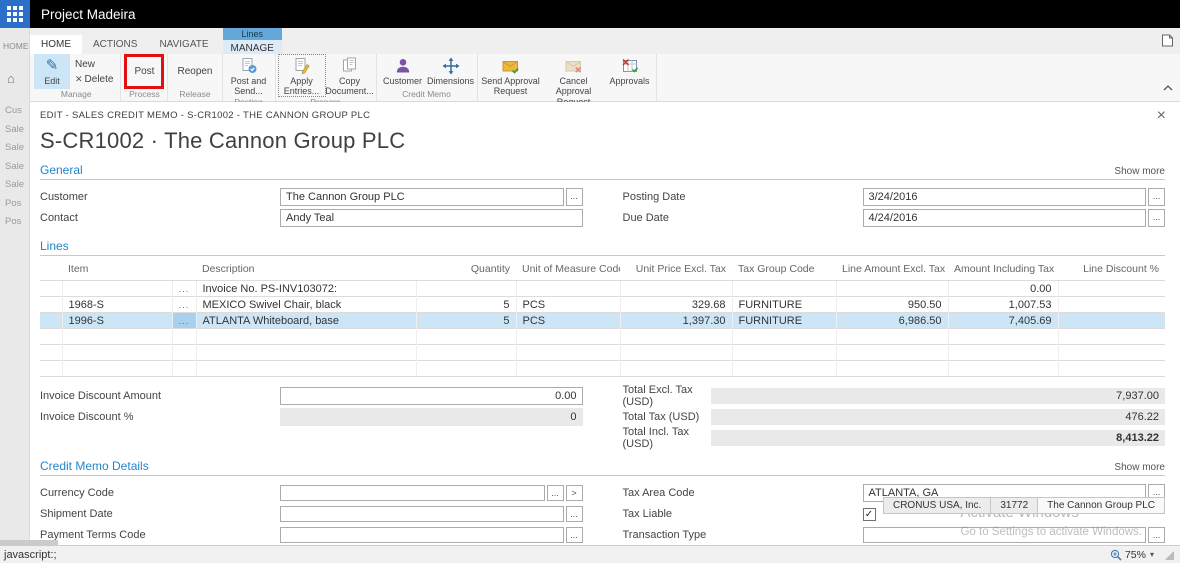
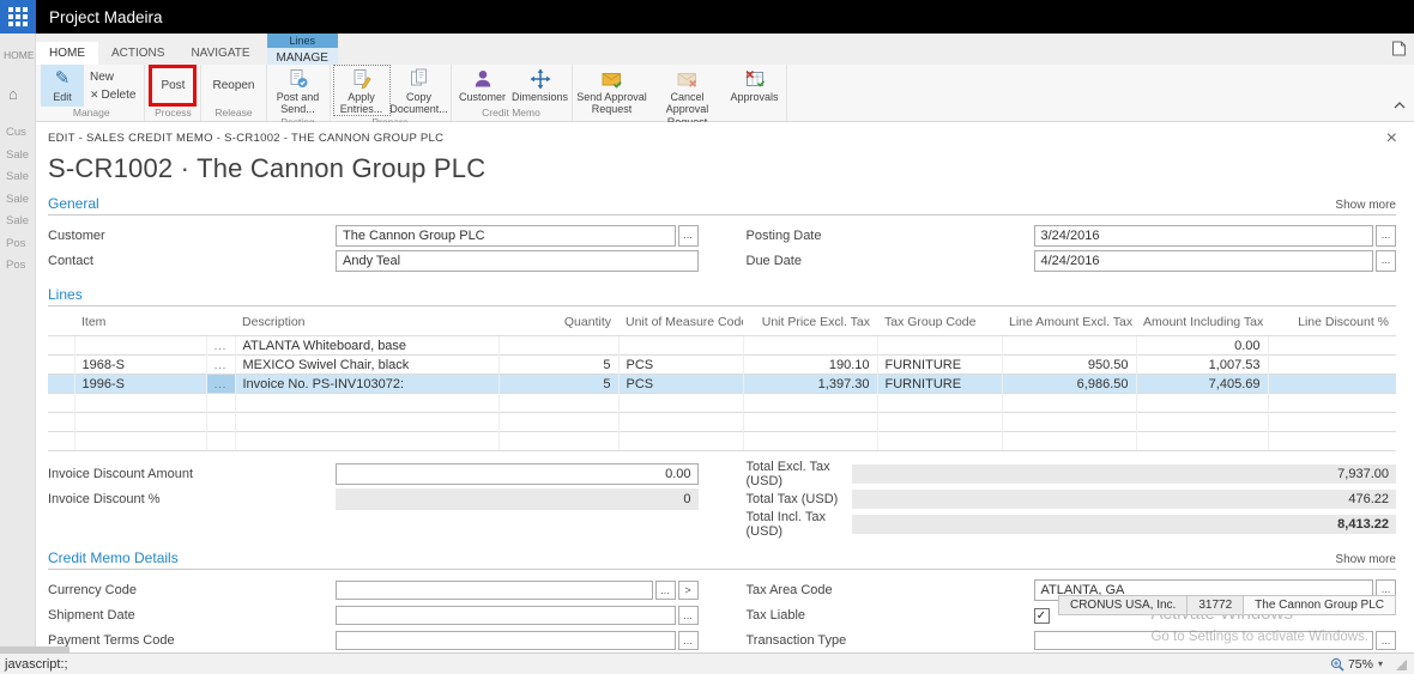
  Project Madeira
  HOME
  ⌂
  Cus
  Sale
  Sale
  Sale
  Sale
  Pos
  Pos
  HOME
  ACTIONS
  NAVIGATE
  Lines
  MANAGE
  ✎
  Edit
  New
  ✕ Delete
  Manage
  Post
  Process
  Reopen
  Release
  Post and Send...
  Apply Entries...
  Copy Document...
  Customer
  Dimensions
  Credit Memo
  Send Approval Request
  Approvals
  EDIT - SALES CREDIT MEMO - S-CR1002 - THE CANNON GROUP PLC
  ×
  S-CR1002 · The Cannon Group PLC
  General
  Show more
  Customer
  The Cannon Group PLC
  ...
  Contact
  Andy Teal
  Posting Date
  3/24/2016
  ...
  Due Date
  4/24/2016
  ...
  Lines
  	Item		Description	Quantity	Unit of Measure Cod	Unit Price Excl. Tax	Tax Group Code	Line Amount Excl. Tax	Amount Including Tax	Line Discount %
- 		...	Invoice No. PS-INV103072:						0.00
+ 		...	ATLANTA Whiteboard, base						0.00
- 	1968-S	...	MEXICO Swivel Chair, black	5	PCS	329.68	FURNITURE	950.50	1,007.53
+ 	1968-S	...	MEXICO Swivel Chair, black	5	PCS	190.10	FURNITURE	950.50	1,007.53
- 	1996-S	...	ATLANTA Whiteboard, base	5	PCS	1,397.30	FURNITURE	6,986.50	7,405.69
+ 	1996-S	...	Invoice No. PS-INV103072:	5	PCS	1,397.30	FURNITURE	6,986.50	7,405.69
  Invoice Discount Amount
  0.00
  Invoice Discount %
  0
  Total Excl. Tax (USD)
  7,937.00
  Total Tax (USD)
  476.22
  Total Incl. Tax (USD)
  8,413.22
  Credit Memo Details
  Show more
  Currency Code
  ...
  >
  Shipment Date
  ...
  Payment Terms Code
  ...
  Tax Area Code
  ATLANTA, GA
  ...
  Tax Liable
  ✓
  Transaction Type
  ...
  Go to Settings to activate Windows.
  CRONUS USA, Inc.
  31772
  The Cannon Group PLC
  javascript:;
  75%
  ▾
